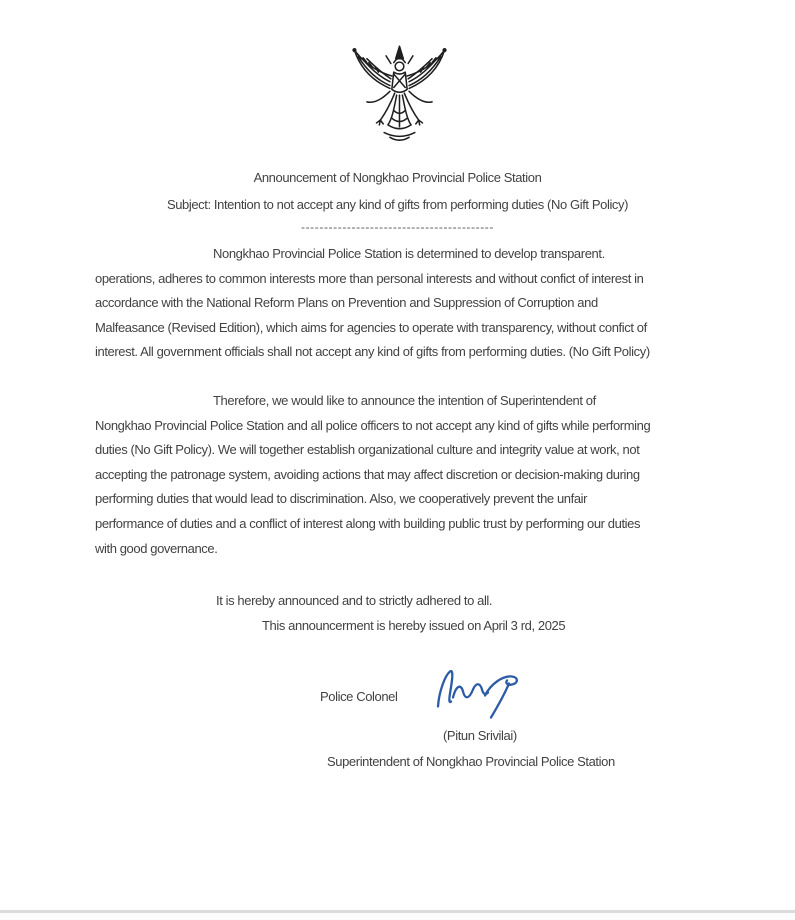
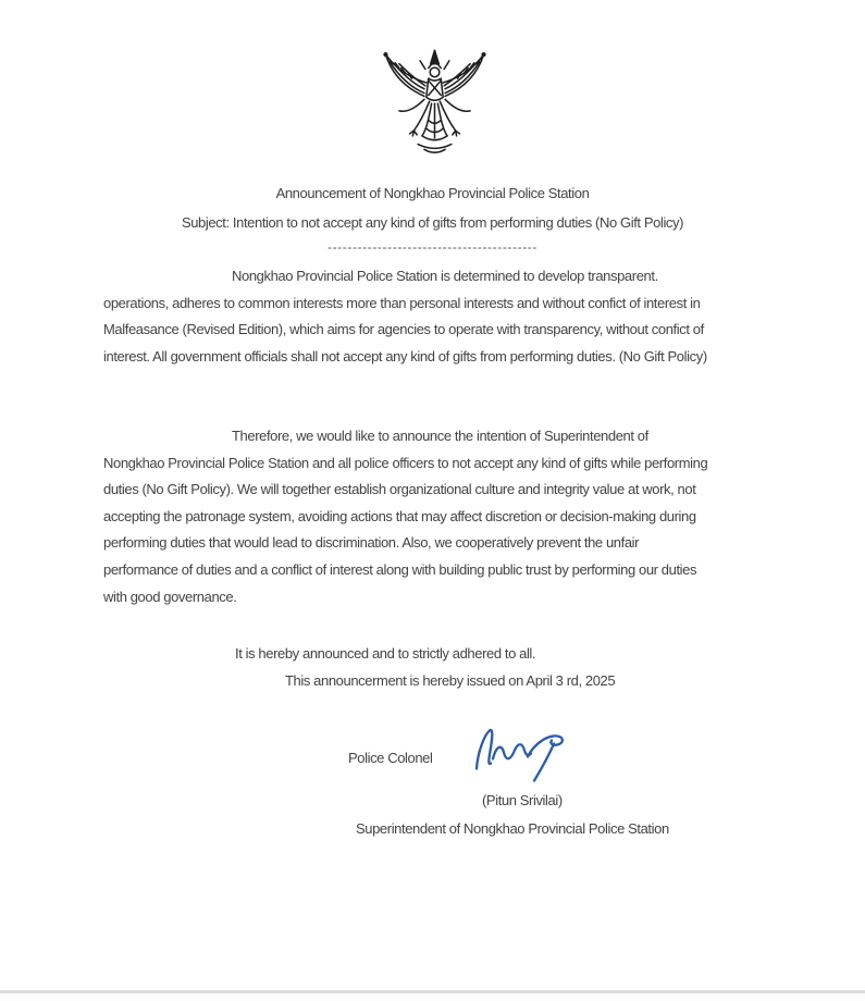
  Announcement of Nongkhao Provincial Police Station
  Subject: Intention to not accept any kind of gifts from performing duties (No Gift Policy)
  ------------------------------------------
  Nongkhao Provincial Police Station is determined to develop transparent.
  operations, adheres to common interests more than personal interests and without confict of interest in
- accordance with the National Reform Plans on Prevention and Suppression of Corruption and
  Malfeasance (Revised Edition), which aims for agencies to operate with transparency, without confict of
  interest. All government officials shall not accept any kind of gifts from performing duties. (No Gift Policy)
  Therefore, we would like to announce the intention of Superintendent of
  Nongkhao Provincial Police Station and all police officers to not accept any kind of gifts while performing
  duties (No Gift Policy). We will together establish organizational culture and integrity value at work, not
  accepting the patronage system, avoiding actions that may affect discretion or decision-making during
  performing duties that would lead to discrimination. Also, we cooperatively prevent the unfair
  performance of duties and a conflict of interest along with building public trust by performing our duties
  with good governance.
  It is hereby announced and to strictly adhered to all.
  This announcerment is hereby issued on April 3 rd, 2025
  Police Colonel
  (Pitun Srivilai)
  Superintendent of Nongkhao Provincial Police Station
